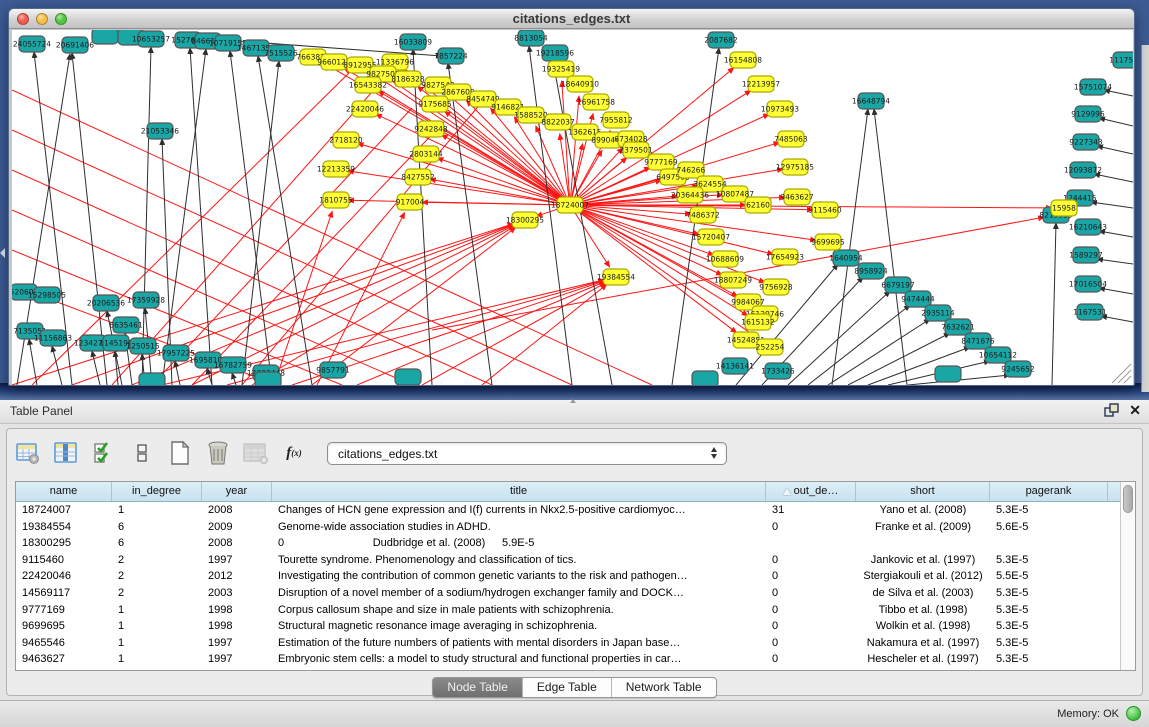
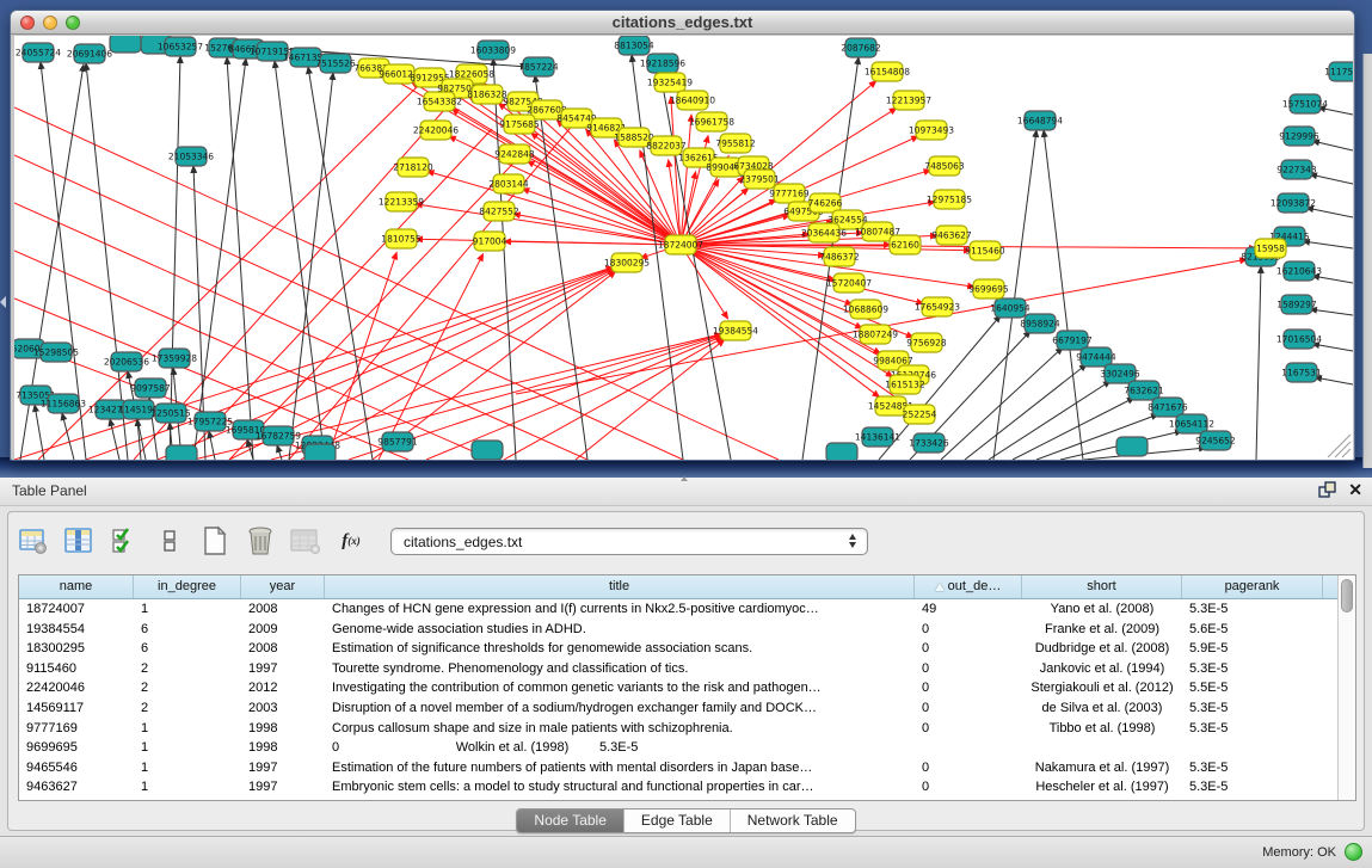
  citations_edges.txt
  24055724
  20691406
  10653257
  15276
  84661
  1071915
  146713
  7515526
  16033809
  7857224
  8813054
  19218596
  2087682
  16648794
  21053346
  15298505
  713505
  11156863
  123427
  20206536
  17359928
- 6635461
+ 9097587
  114519
  1250515
  17957225
  169581
  16782759
  9857791
  14136141
  1733426
  1640954
  8958924
  6679197
  9474444
- 2935114
+ 3302496
  7632621
  8471676
  10654112
  9245652
  15751074
  9129996
  9227343
  12093872
  1244415
  16210643
  1589297
  17016504
  1167531
  11175
  76638
  966012
  8912955
- 11336796
+ 18226058
  982750
  8186328
  98275
  286760
  9175685
  845474
  914682
  1588520
  8822037
  16543382
  22420046
  9242848
  2718120
  2803144
  12213359
  8427552
  1810755
  917004
  19325419
  18640910
  16961758
  7955812
  136261
  89904
  6734028
  2379501
  9777169
  64975
  746266
  3624554
  20364436
  10807487
  62160
  16154808
  12213957
  10973493
  7485063
  12975185
  9463627
  9115460
  9699695
  7486372
  15720407
  10688609
  17654923
  18807249
  9756928
  9984067
  1615132
  145248
  252254
  18300295
  19384554
  15958
  18724007
  Table Panel
  ✕
  f
  (x)
  citations_edges.txt
  name
  in_degree
  year
  title
  out_de…
  short
  pagerank
  18724007
  1
  2008
  Changes of HCN gene expression and I(f) currents in Nkx2.5-positive cardiomyoc…
- 31
+ 49
  Yano et al. (2008)
  5.3E-5
  19384554
  6
  2009
  Genome-wide association studies in ADHD.
  0
  Franke et al. (2009)
  5.6E-5
  18300295
  6
  2008
+ Estimation of significance thresholds for genomewide association scans.
  0
  Dudbridge et al. (2008)
  5.9E-5
  9115460
  2
  1997
  Tourette syndrome. Phenomenology and classification of tics.
  0
- Jankovic et al. (1997)
+ Jankovic et al. (1994)
  5.3E-5
  22420046
  2
  2012
  Investigating the contribution of common genetic variants to the risk and pathogen…
  0
  Stergiakouli et al. (2012)
  5.5E-5
  14569117
  2
  2003
  Disruption of a novel member of a sodium/hydrogen exchanger family and DOCK…
  0
  de Silva et al. (2003)
  5.3E-5
  9777169
  1
  1998
  Corpus callosum shape and size in male patients with schizophrenia.
  0
  Tibbo et al. (1998)
  5.3E-5
  9699695
  1
  1998
- Structural magnetic resonance image averaging in schizophrenia.
  0
  Wolkin et al. (1998)
  5.3E-5
  9465546
  1
  1997
  Estimation of the future numbers of patients with mental disorders in Japan base…
  0
  Nakamura et al. (1997)
  5.3E-5
  9463627
  1
  1997
  Embryonic stem cells: a model to study structural and functional properties in car…
  0
  Hescheler et al. (1997)
  5.3E-5
  Node Table
  Edge Table
  Network Table
  Memory: OK
